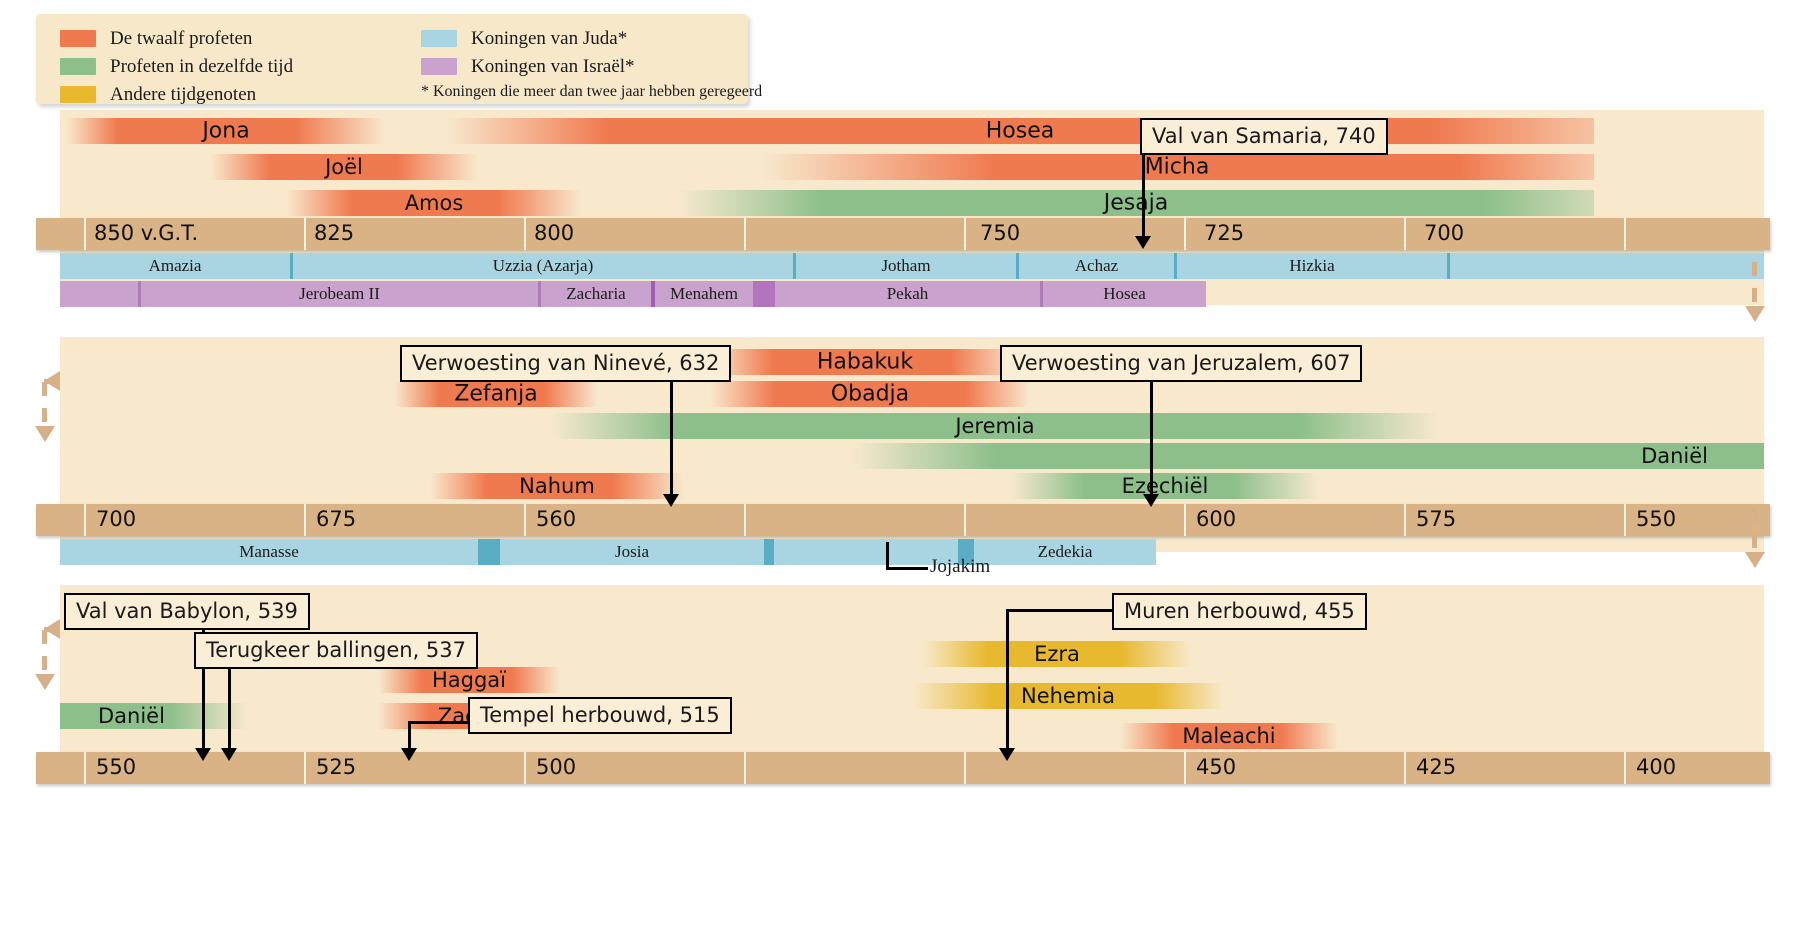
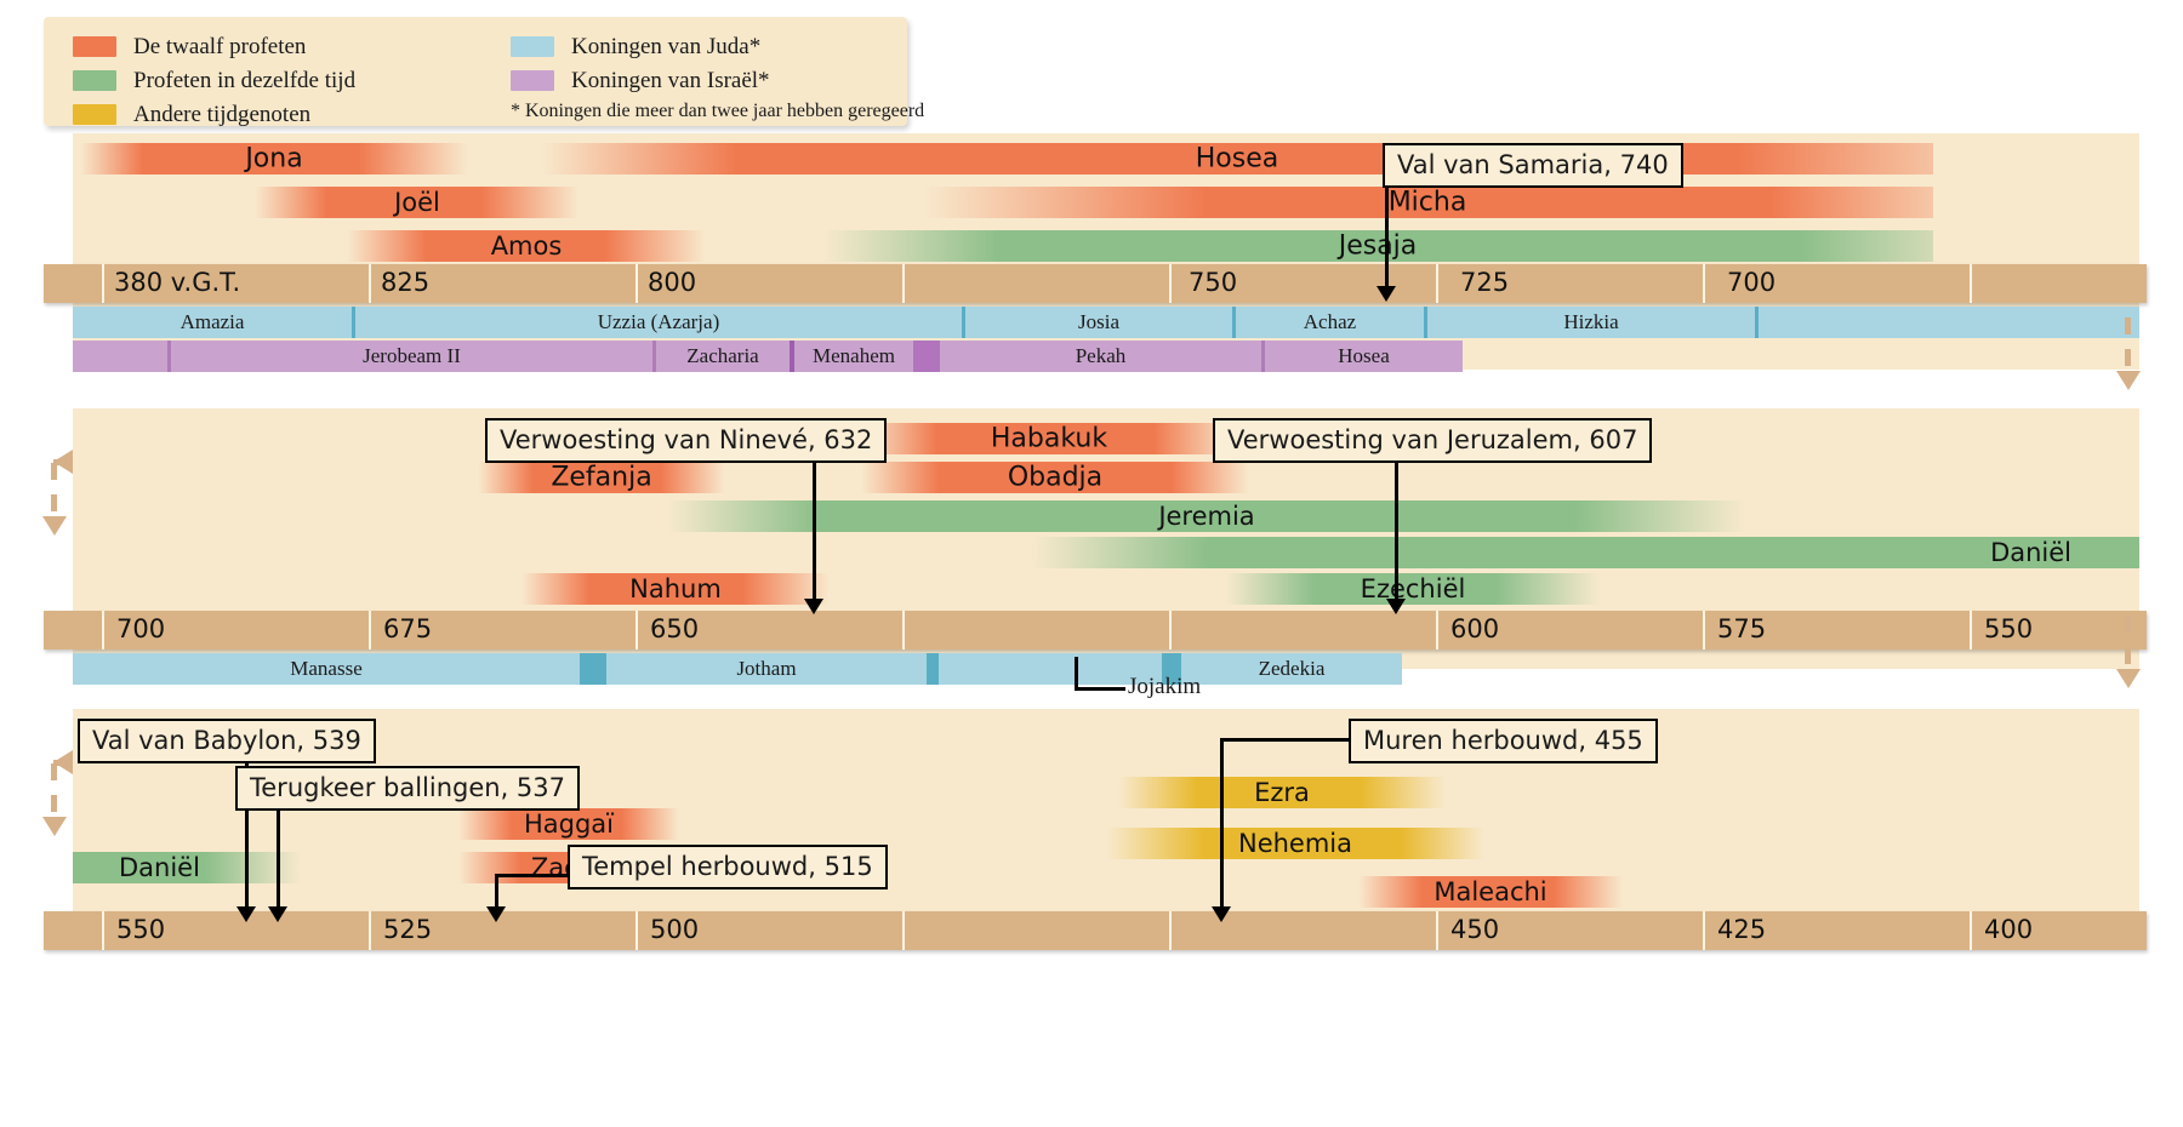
  De twaalf profeten
  Profeten in dezelfde tijd
  Andere tijdgenoten
  Koningen van Juda*
  Koningen van Israël*
  * Koningen die meer dan twee jaar hebben geregeerd
  Jona
  Hosea
  Joël
  Micha
  Amos
  Jesja
- 850 v.G.T.
+ 380 v.G.T.
  825
  800
  750
  725
  700
  Amazia
  Uzzia (Azarja)
- Jotham
+ Josia
  Achaz
  Hizkia
  Jerobeam II
  Zacharia
  Menahem
  Pekah
  Hosea
  Val van Samaria, 740
  Habakuk
  Zefanja
  Obadja
  Jeremia
  Daniël
  Nahum
  Ezchiël
  700
  675
- 560
+ 650
  600
  575
  550
  Manasse
- Josia
+ Jotham
  Zedekia
  Jojakim
  Verwoesting van Ninevé, 632
  Verwoesting van Jeruzalem, 607
  Ezra
  Nehemia
  Haggaï
  Daniël
  Maleachi
  550
  525
  500
  450
  425
  400
  Val van Babylon, 539
  Terugkeer ballingen, 537
  Tempel herbouwd, 515
  Muren herbouwd, 455
